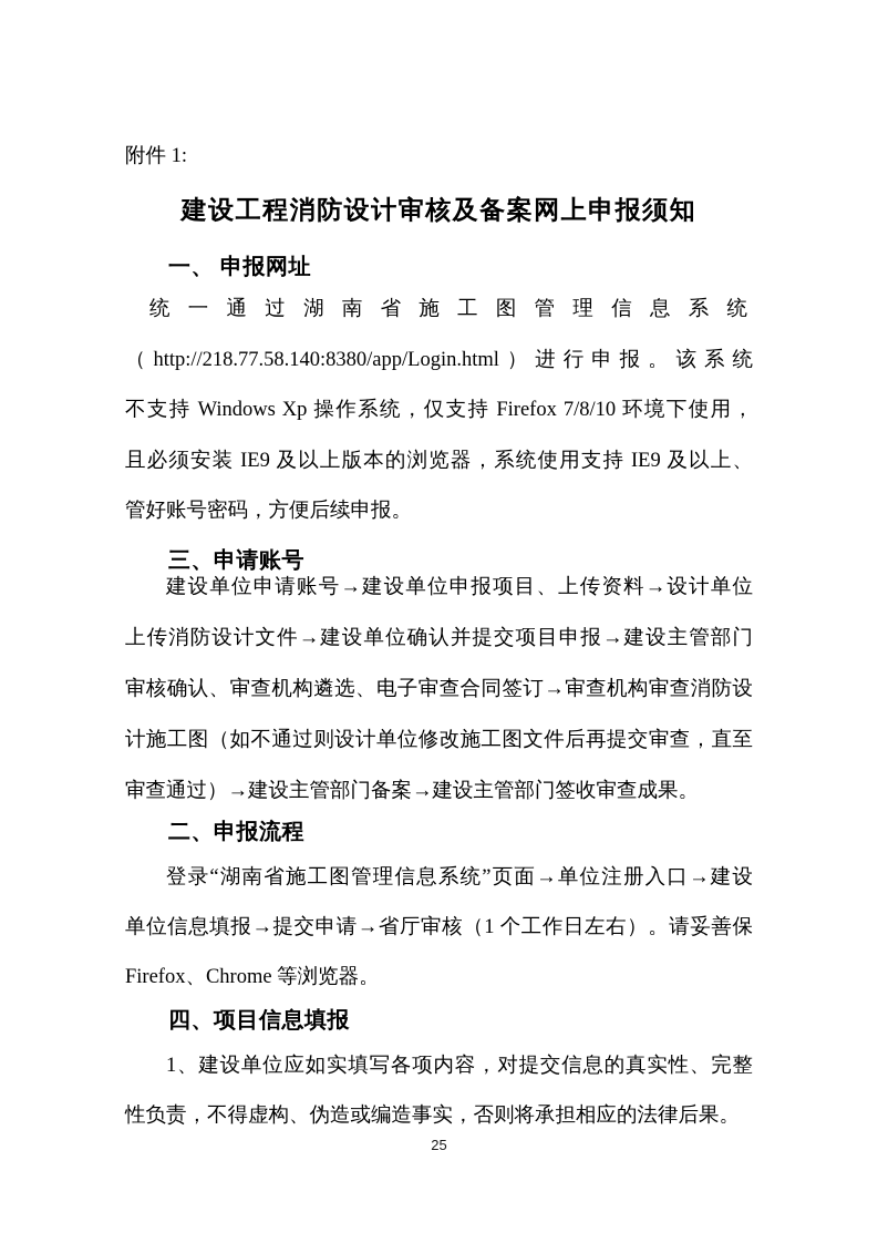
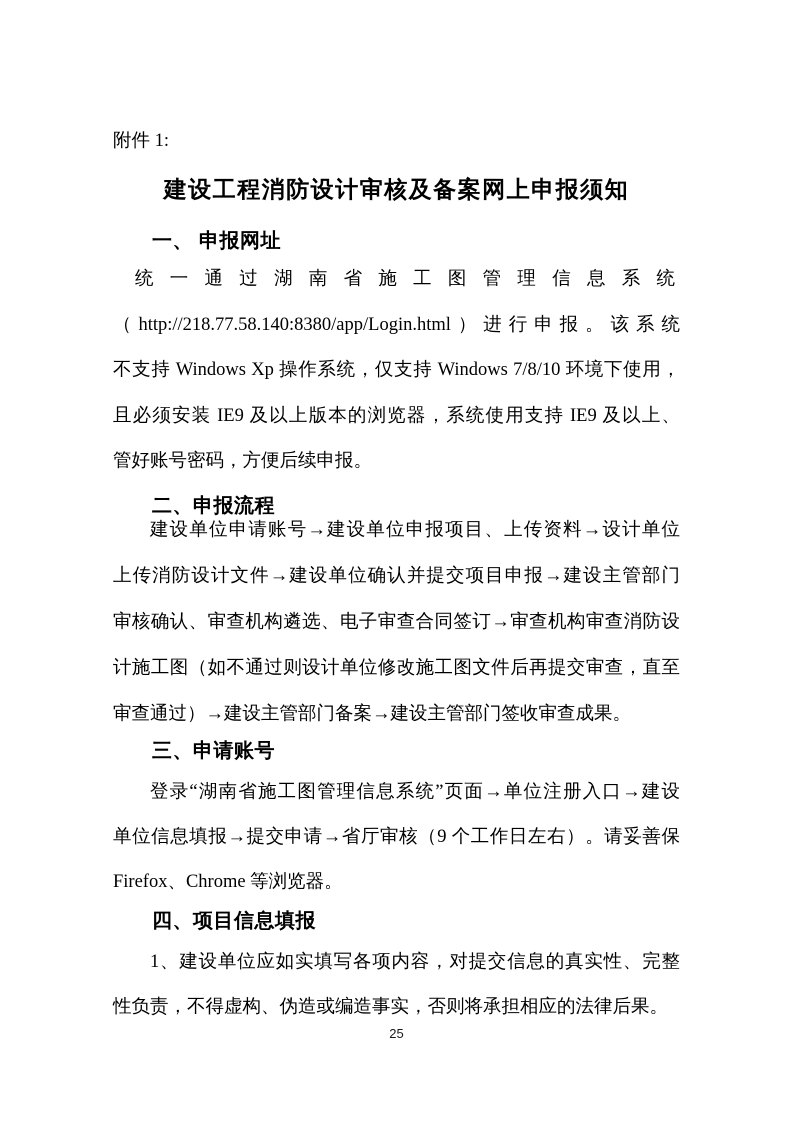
  附件 1:
  建设工程消防设计审核及备案网上申报须知
  一、 申报网址
  统一通过湖南省施工图管理信息系统
  （http://218.77.58.140:8380/app/Login.html）进行申报。该系统
- 不支持 Windows Xp 操作系统，仅支持 Firefox 7/8/10 环境下使用，
+ 不支持 Windows Xp 操作系统，仅支持 Windows 7/8/10 环境下使用，
  且必须安装 IE9 及以上版本的浏览器，系统使用支持 IE9 及以上、
  管好账号密码，方便后续申报。
- 三、申请账号
+ 二、申报流程
  建设单位申请账号→建设单位申报项目、上传资料→设计单位
  上传消防设计文件→建设单位确认并提交项目申报→建设主管部门
  审核确认、审查机构遴选、电子审查合同签订→审查机构审查消防设
  计施工图（如不通过则设计单位修改施工图文件后再提交审查，直至
  审查通过）→建设主管部门备案→建设主管部门签收审查成果。
- 二、申报流程
+ 三、申请账号
  登录“湖南省施工图管理信息系统”页面→单位注册入口→建设
- 单位信息填报→提交申请→省厅审核（1 个工作日左右）。请妥善保
+ 单位信息填报→提交申请→省厅审核（9 个工作日左右）。请妥善保
  Firefox、Chrome 等浏览器。
  四、项目信息填报
  1、建设单位应如实填写各项内容，对提交信息的真实性、完整
  性负责，不得虚构、伪造或编造事实，否则将承担相应的法律后果。
  25
